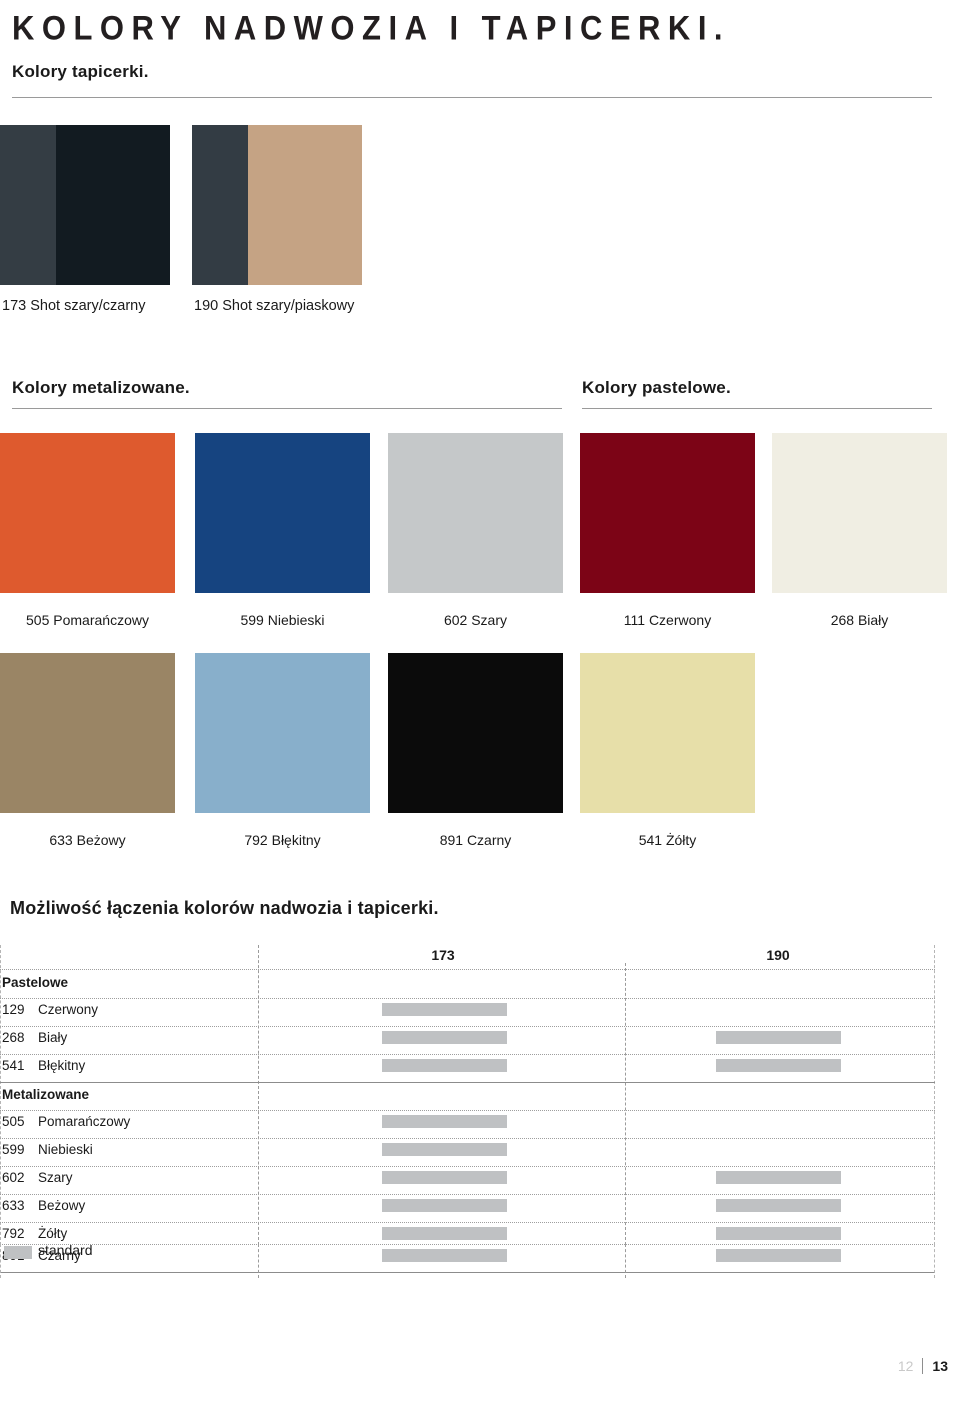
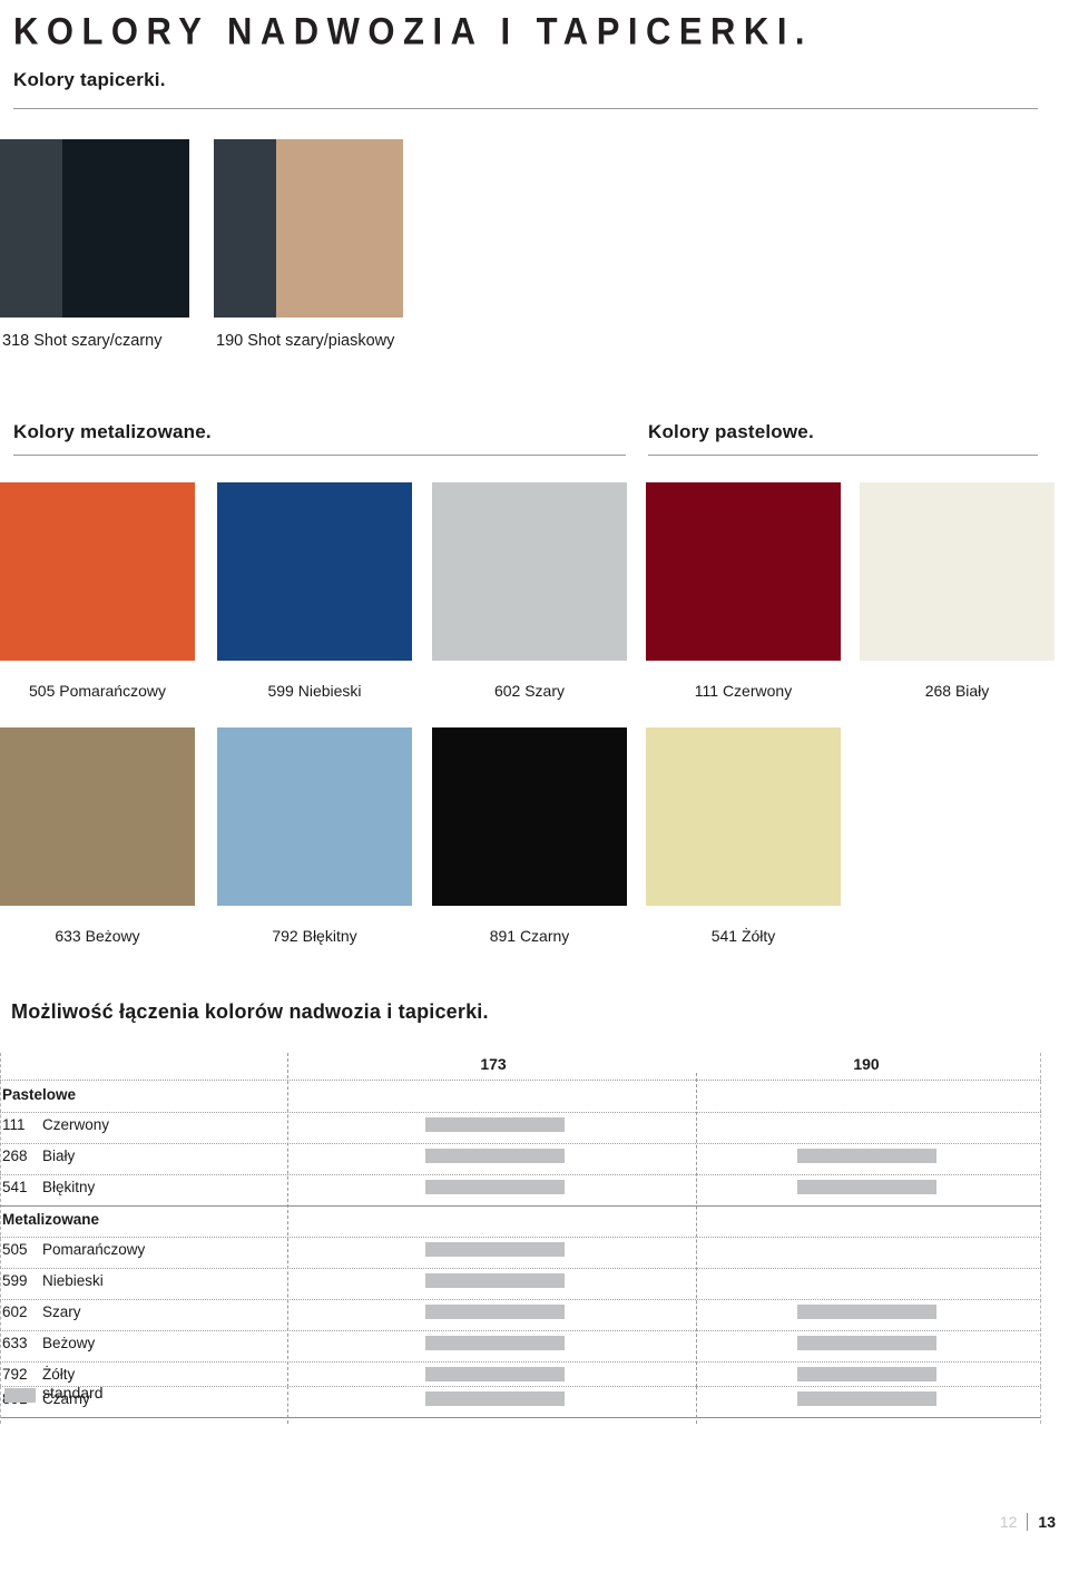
  KOLORY NADWOZIA I TAPICERKI.
  Kolory tapicerki.
- 173 Shot szary/czarny
+ 318 Shot szary/czarny
  190 Shot szary/piaskowy
  Kolory metalizowane.
  Kolory pastelowe.
  505 Pomarańczowy
  599 Niebieski
  602 Szary
  111 Czerwony
  268 Biały
  633 Beżowy
  792 Błękitny
  891 Czarny
  541 Żółty
  Możliwość łączenia kolorów nadwozia i tapicerki.
  173
  190
  Pastelowe
- 129
+ 111
  Czerwony
  268
  Biały
  541
  Błękitny
  Metalizowane
  505
  Pomarańczowy
  599
  Niebieski
  602
  Szary
  633
  Beżowy
  792
  Żółty
  Czarny
  standard
  12
  13
